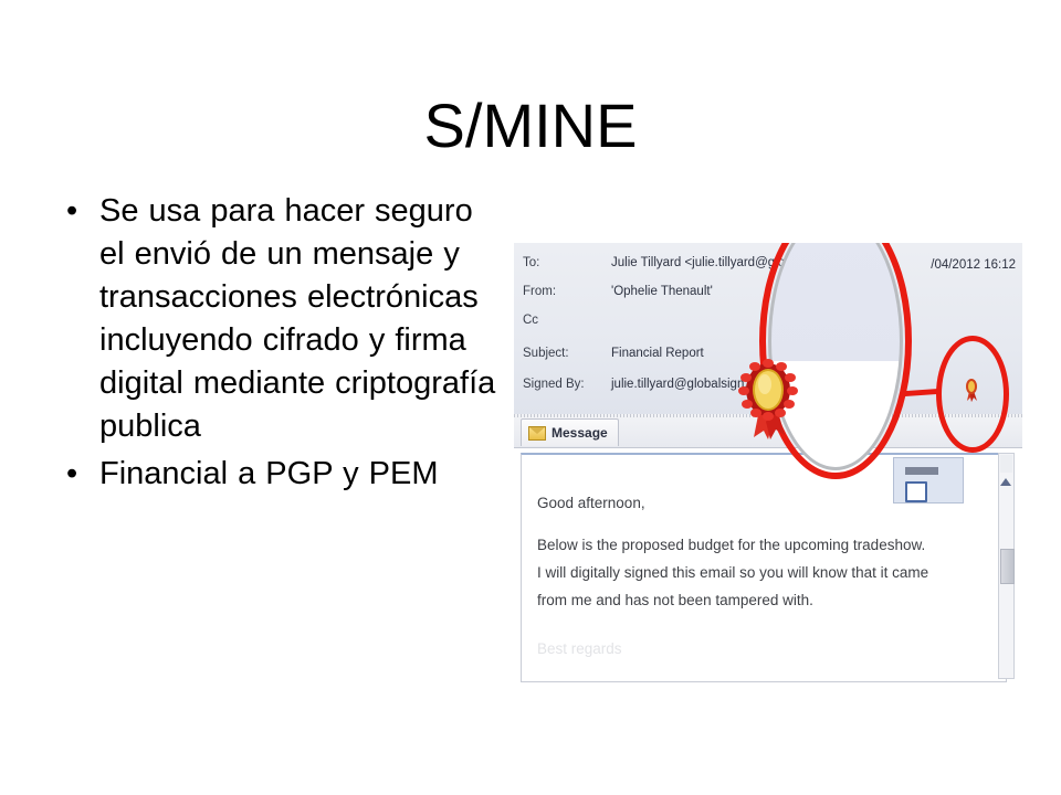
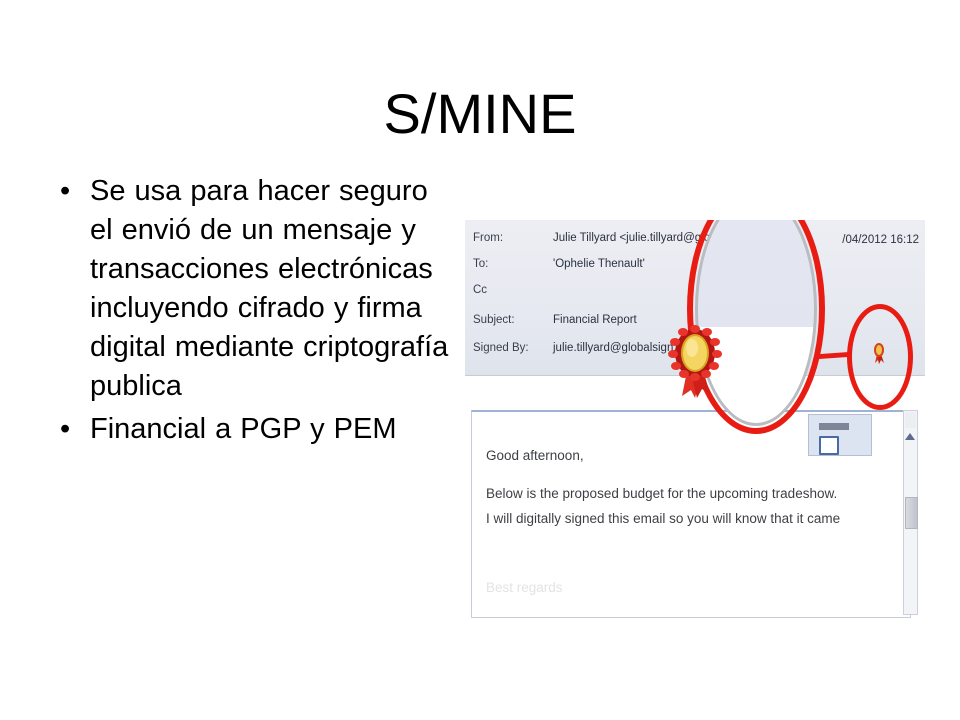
  S/MINE
  •
  Se usa para hacer seguro el envió de un mensaje y transacciones electrónicas incluyendo cifrado y firma digital mediante criptografía publica
  •
  Financial a PGP y PEM
- To:
+ From:
  Julie Tillyard <julie.tillyard@gl
- From:
+ To:
  'Ophelie Thenault'
  Cc
  Subject:
  Financial Report
  Signed By:
  julie.tillyard@globalsign.
  /04/2012 16:12
- Message
  Good afternoon,
  Below is the proposed budget for the upcoming tradeshow.
  I will digitally signed this email so you will know that it came
- from me and has not been tampered with.
  Best regards
